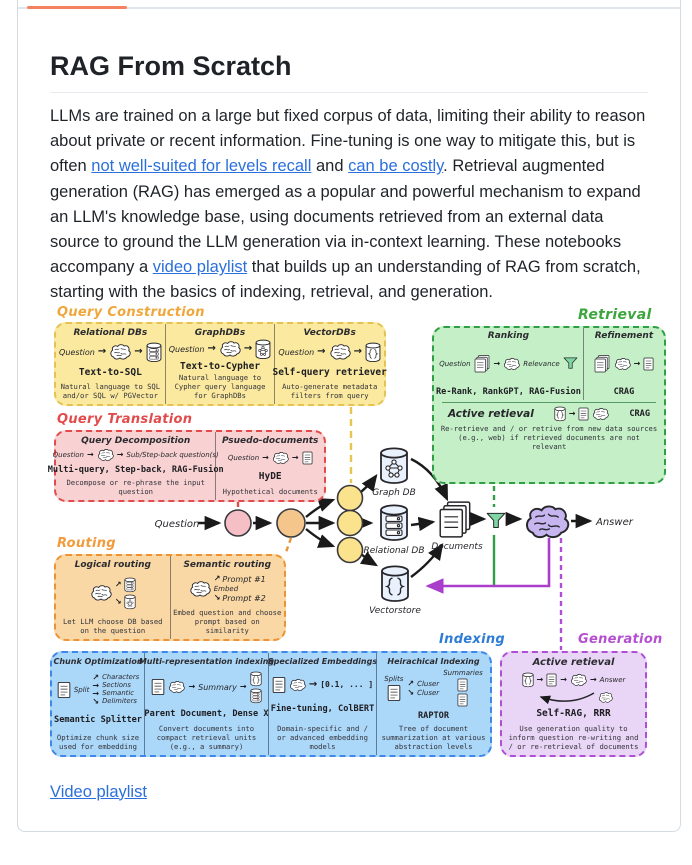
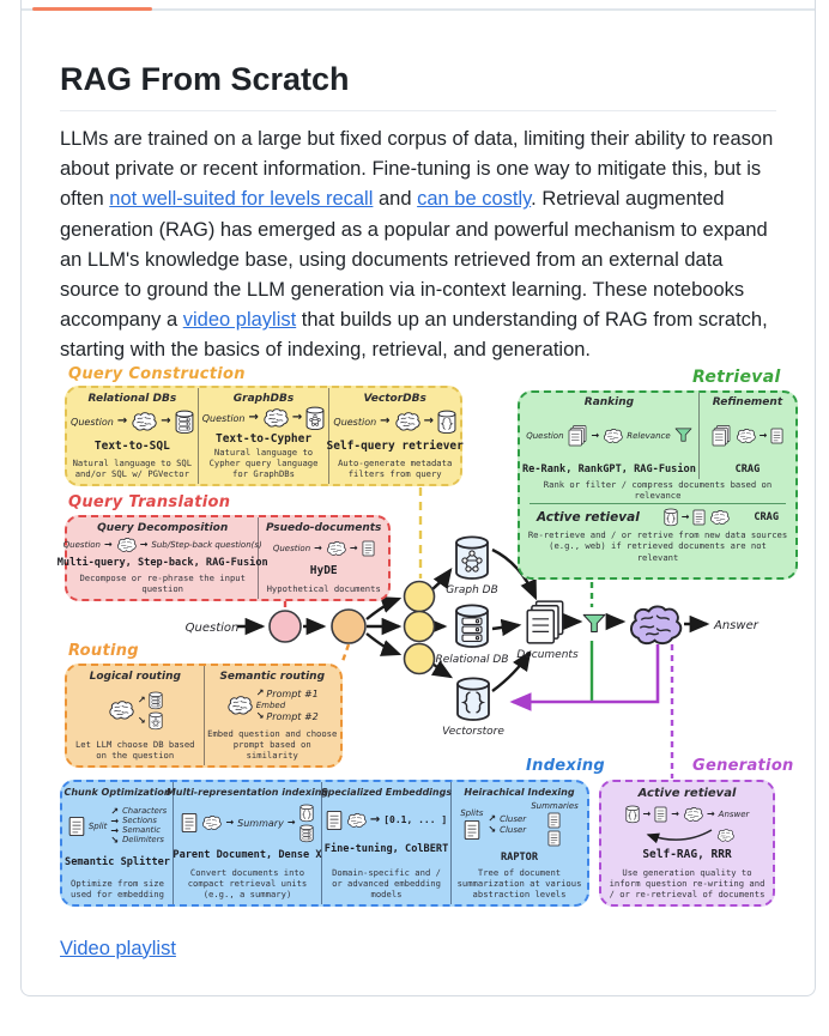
  RAG From Scratch
  LLMs are trained on a large but fixed corpus of data, limiting their ability to reason about private or recent information. Fine-tuning is one way to mitigate this, but is often not well-suited for levels recall and can be costly. Retrieval augmented generation (RAG) has emerged as a popular and powerful mechanism to expand an LLM's knowledge base, using documents retrieved from an external data source to ground the LLM generation via in-context learning. These notebooks accompany a video playlist that builds up an understanding of RAG from scratch, starting with the basics of indexing, retrieval, and generation.
  Question
  Graph DB
  Relational DB
  Vectorstore
  Documents
  Answer
  Query Construction
  Query Translation
  Routing
  Retrieval
  Indexing
  Generation
  Relational DBs
  Question
  →
  →
  Text-to-SQL
  Natural language to SQL and/or SQL w/ PGVector
  GraphDBs
  Question
  →
  →
  Text-to-Cypher
  Natural language to Cypher query language for GraphDBs
  VectorDBs
  Question
  →
  →
  Self-query retriever
  Auto-generate metadata filters from query
  Query Decomposition
  Question
  →
  →
  Sub/Step-back question(s)
  Multi-query, Step-back, RAG-Fusion
  Decompose or re-phrase the input question
  Psuedo-documents
  Question
  →
  →
  HyDE
  Hypothetical documents
  Logical routing
  ↗
  ↘
  Let LLM choose DB based on the question
  Semantic routing
  ↗
  Prompt #1
  Embed
  ↘
  Prompt #2
  Embed question and choose prompt based on similarity
  Ranking
  Question
  →
  Relevance
  Re-Rank, RankGPT, RAG-Fusion
  Refinement
  →
  CRAG
+ Rank or filter / compress documents based on relevance
  Active retieval
  →
  CRAG
  Re-retrieve and / or retrive from new data sources (e.g., web) if retrieved documents are not relevant
  Chunk Optimization
  Split
  ↗
  Characters
  →
  Sections
  →
  Semantic
  ↘
  Delimiters
  Semantic Splitter
- Optimize chunk size used for embedding
+ Optimize from size used for embedding
  Multi-representation indexing
  →
  Summary
  →
  Parent Document, Dense X
  Convert documents into compact retrieval units (e.g., a summary)
  Specialized Embeddings
  →
  [0.1, ... ]
  Fine-tuning, ColBERT
  Domain-specific and / or advanced embedding models
  Heirachical Indexing
  Splits
  ↗
  Cluser
  ↘
  Cluser
  Summaries
  RAPTOR
  Tree of document summarization at various abstraction levels
  Active retieval
  →
  →
  →
  Answer
  Self-RAG, RRR
  Use generation quality to inform question re-writing and / or re-retrieval of documents
  Video playlist
